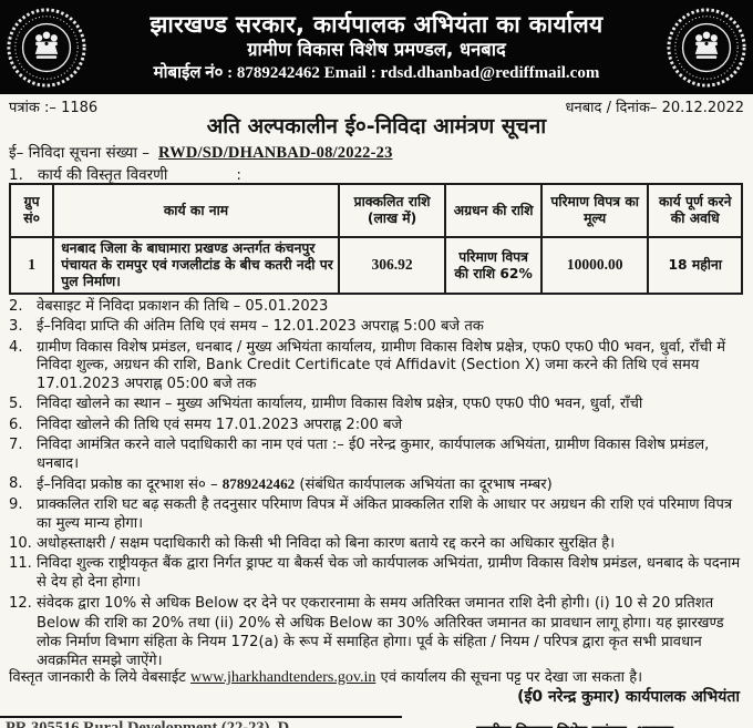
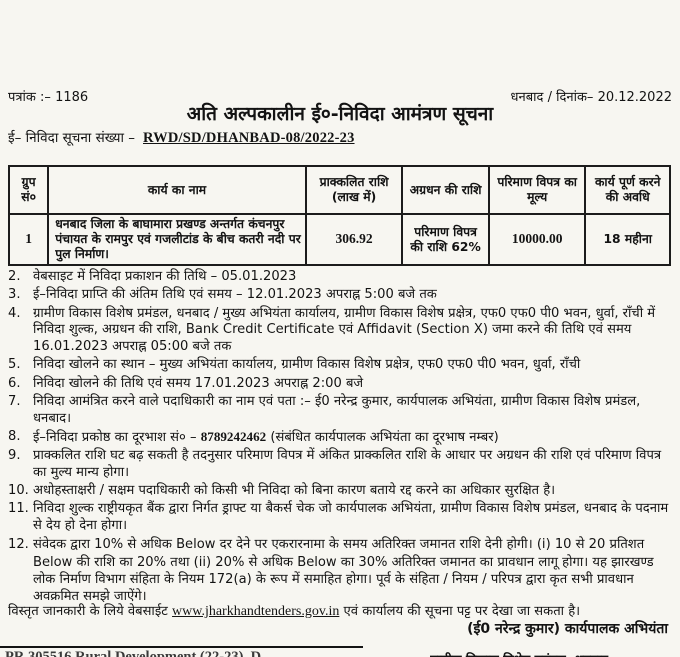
- झारखण्ड सरकार, कार्यपालक अभियंता का कार्यालय
- ग्रामीण विकास विशेष प्रमण्डल, धनबाद
- मोबाईल नं० : 8789242462 Email : rdsd.dhanbad@rediffmail.com
  पत्रांक :– 1186
  धनबाद / दिनांक– 20.12.2022
  अति अल्पकालीन ई०-निविदा आमंत्रण सूचना
  ई– निविदा सूचना संख्या – RWD/SD/DHANBAD-08/2022-23
- 1. कार्य की विस्तृत विवरणी :
  ग्रुप सं०	कार्य का नाम	प्राक्कलित राशि (लाख में)	अग्रधन की राशि	परिमाण विपत्र का मूल्य	कार्य पूर्ण करने की अवधि
  1	धनबाद जिला के बाघामारा प्रखण्ड अन्तर्गत कंचनपुर पंचायत के रामपुर एवं गजलीटांड के बीच कतरी नदी पर पुल निर्माण।	306.92	परिमाण विपत्र की राशि 62%	10000.00	18 महीना
  2.
  वेबसाइट में निविदा प्रकाशन की तिथि – 05.01.2023
  3.
  ई–निविदा प्राप्ति की अंतिम तिथि एवं समय – 12.01.2023 अपराह्न 5:00 बजे तक
  4.
- ग्रामीण विकास विशेष प्रमंडल, धनबाद / मुख्य अभियंता कार्यालय, ग्रामीण विकास विशेष प्रक्षेत्र, एफ0 एफ0 पी0 भवन, धुर्वा, राँची में निविदा शुल्क, अग्रधन की राशि, Bank Credit Certificate एवं Affidavit (Section X) जमा करने की तिथि एवं समय 17.01.2023 अपराह्न 05:00 बजे तक
+ ग्रामीण विकास विशेष प्रमंडल, धनबाद / मुख्य अभियंता कार्यालय, ग्रामीण विकास विशेष प्रक्षेत्र, एफ0 एफ0 पी0 भवन, धुर्वा, राँची में निविदा शुल्क, अग्रधन की राशि, Bank Credit Certificate एवं Affidavit (Section X) जमा करने की तिथि एवं समय 16.01.2023 अपराह्न 05:00 बजे तक
  5.
  निविदा खोलने का स्थान – मुख्य अभियंता कार्यालय, ग्रामीण विकास विशेष प्रक्षेत्र, एफ0 एफ0 पी0 भवन, धुर्वा, राँची
  6.
  निविदा खोलने की तिथि एवं समय 17.01.2023 अपराह्न 2:00 बजे
  7.
  निविदा आमंत्रित करने वाले पदाधिकारी का नाम एवं पता :– ई0 नरेन्द्र कुमार, कार्यपालक अभियंता, ग्रामीण विकास विशेष प्रमंडल, धनबाद।
  8.
  ई–निविदा प्रकोष्ठ का दूरभाश सं० – 8789242462 (संबंधित कार्यपालक अभियंता का दूरभाष नम्बर)
  9.
  प्राक्कलित राशि घट बढ़ सकती है तदनुसार परिमाण विपत्र में अंकित प्राक्कलित राशि के आधार पर अग्रधन की राशि एवं परिमाण विपत्र का मुल्य मान्य होगा।
  10.
  अधोहस्ताक्षरी / सक्षम पदाधिकारी को किसी भी निविदा को बिना कारण बताये रद्द करने का अधिकार सुरक्षित है।
  11.
  निविदा शुल्क राष्ट्रीयकृत बैंक द्वारा निर्गत ड्राफ्ट या बैकर्स चेक जो कार्यपालक अभियंता, ग्रामीण विकास विशेष प्रमंडल, धनबाद के पदनाम से देय हो देना होगा।
  12.
  संवेदक द्वारा 10% से अधिक Below दर देने पर एकरारनामा के समय अतिरिक्त जमानत राशि देनी होगी। (i) 10 से 20 प्रतिशत Below की राशि का 20% तथा (ii) 20% से अधिक Below का 30% अतिरिक्त जमानत का प्रावधान लागू होगा। यह झारखण्ड लोक निर्माण विभाग संहिता के नियम 172(a) के रूप में समाहित होगा। पूर्व के संहिता / नियम / परिपत्र द्वारा कृत सभी प्रावधान अवक्रमित समझे जाऐंगे।
  विस्तृत जानकारी के लिये वेबसाईट www.jharkhandtenders.gov.in एवं कार्यालय की सूचना पट्ट पर देखा जा सकता है।
  (ई0 नरेन्द्र कुमार) कार्यपालक अभियंता
